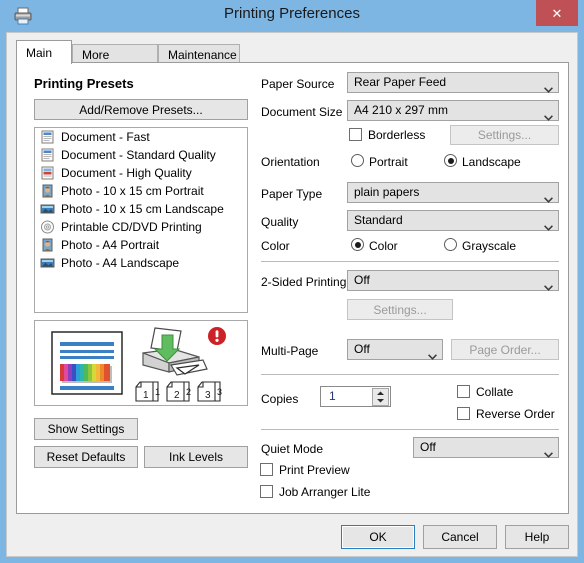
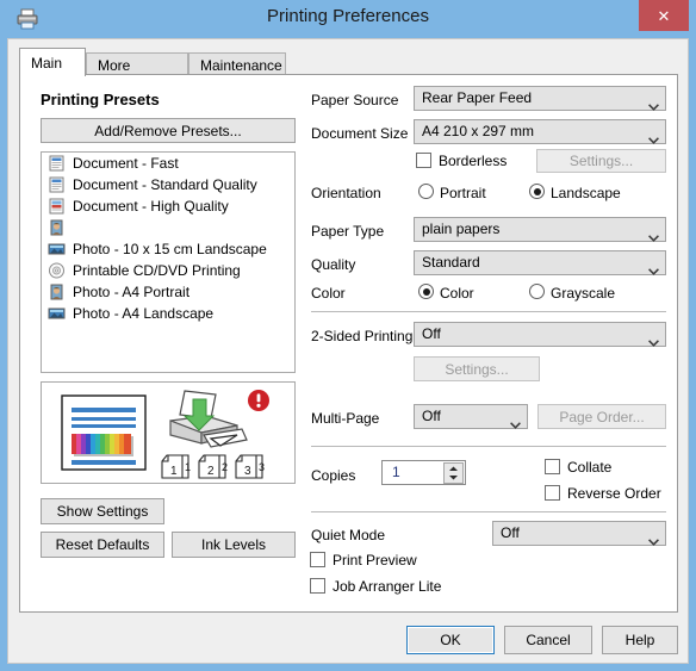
  Printing Preferences
  ✕
  Main
  Maintenance
  Printing Presets
  Add/Remove Presets...
  Document - Fast
  Document - Standard Quality
  Document - High Quality
- Photo - 10 x 15 cm Portrait
  Photo - 10 x 15 cm Landscape
  Printable CD/DVD Printing
  Photo - A4 Portrait
  Photo - A4 Landscape
  1
  1
  2
  2
  3
  3
  Show Settings
  Reset Defaults
  Ink Levels
  Paper Source
  Rear Paper Feed
  Document Size
  A4 210 x 297 mm
  Borderless
  Settings...
  Orientation
  Portrait
  Landscape
  Paper Type
  plain papers
  Quality
  Standard
  Color
  Color
  Grayscale
  2-Sided Printing
  Off
  Settings...
  Multi-Page
  Off
  Page Order...
  Copies
  1
  Collate
  Reverse Order
  Quiet Mode
  Off
  Print Preview
  Job Arranger Lite
  OK
  Cancel
  Help
